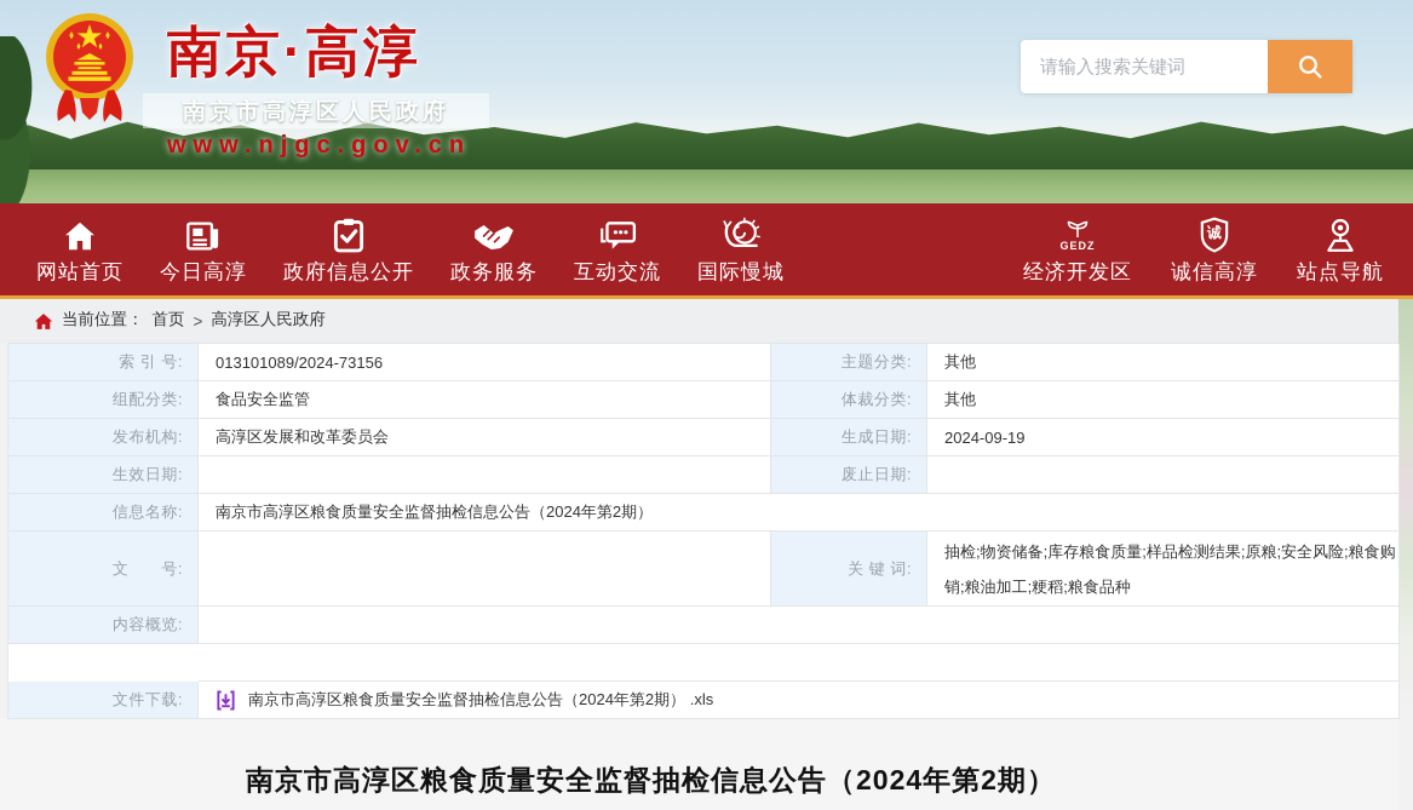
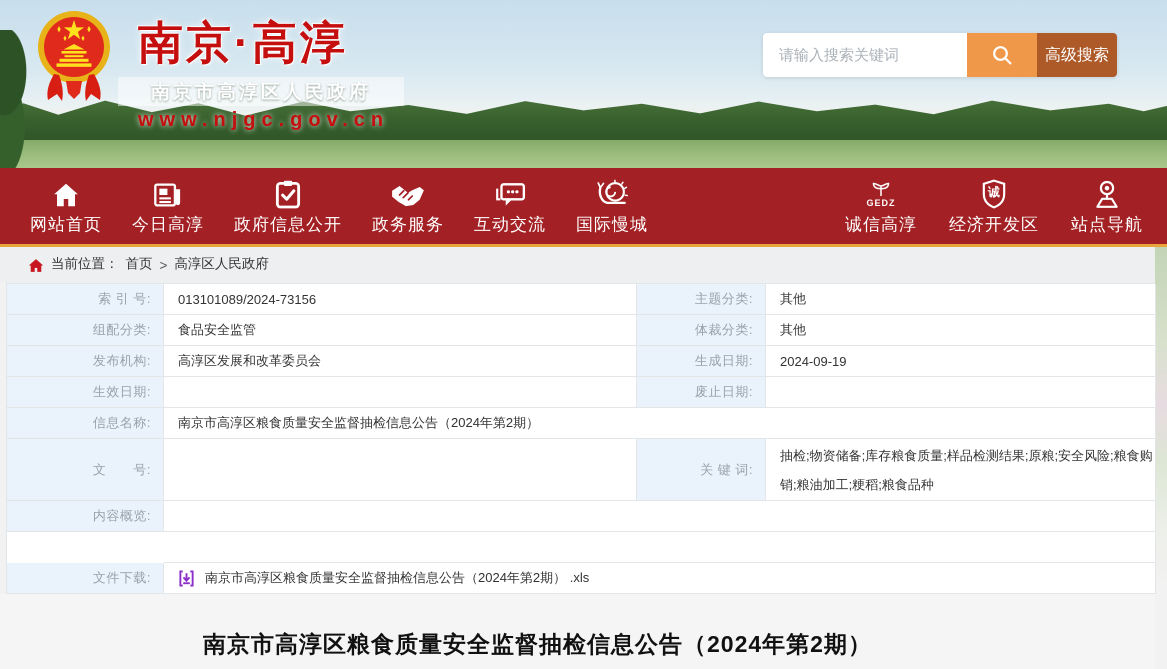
  南京·高淳
  南京市高淳区人民政府
  www.njgc.gov.cn
  请输入搜索关键词
+ 高级搜索
  网站首页
  今日高淳
  政府信息公开
  政务服务
  互动交流
  国际慢城
  GEDZ
- 经济开发区
+ 诚信高淳
  诚
- 诚信高淳
+ 经济开发区
  站点导航
  当前位置：
  首页
  >
  高淳区人民政府
  索 引 号:
  013101089/2024-73156
  主题分类:
  其他
  组配分类:
  食品安全监管
  体裁分类:
  其他
  发布机构:
  高淳区发展和改革委员会
  生成日期:
  2024-09-19
  生效日期:
  废止日期:
  信息名称:
  南京市高淳区粮食质量安全监督抽检信息公告（2024年第2期）
  文 号:
  关 键 词:
  抽检;物资储备;库存粮食质量;样品检测结果;原粮;安全风险;粮食购销;粮油加工;粳稻;粮食品种
  内容概览:
  文件下载:
  南京市高淳区粮食质量安全监督抽检信息公告（2024年第2期） .xls
  南京市高淳区粮食质量安全监督抽检信息公告（2024年第2期）
